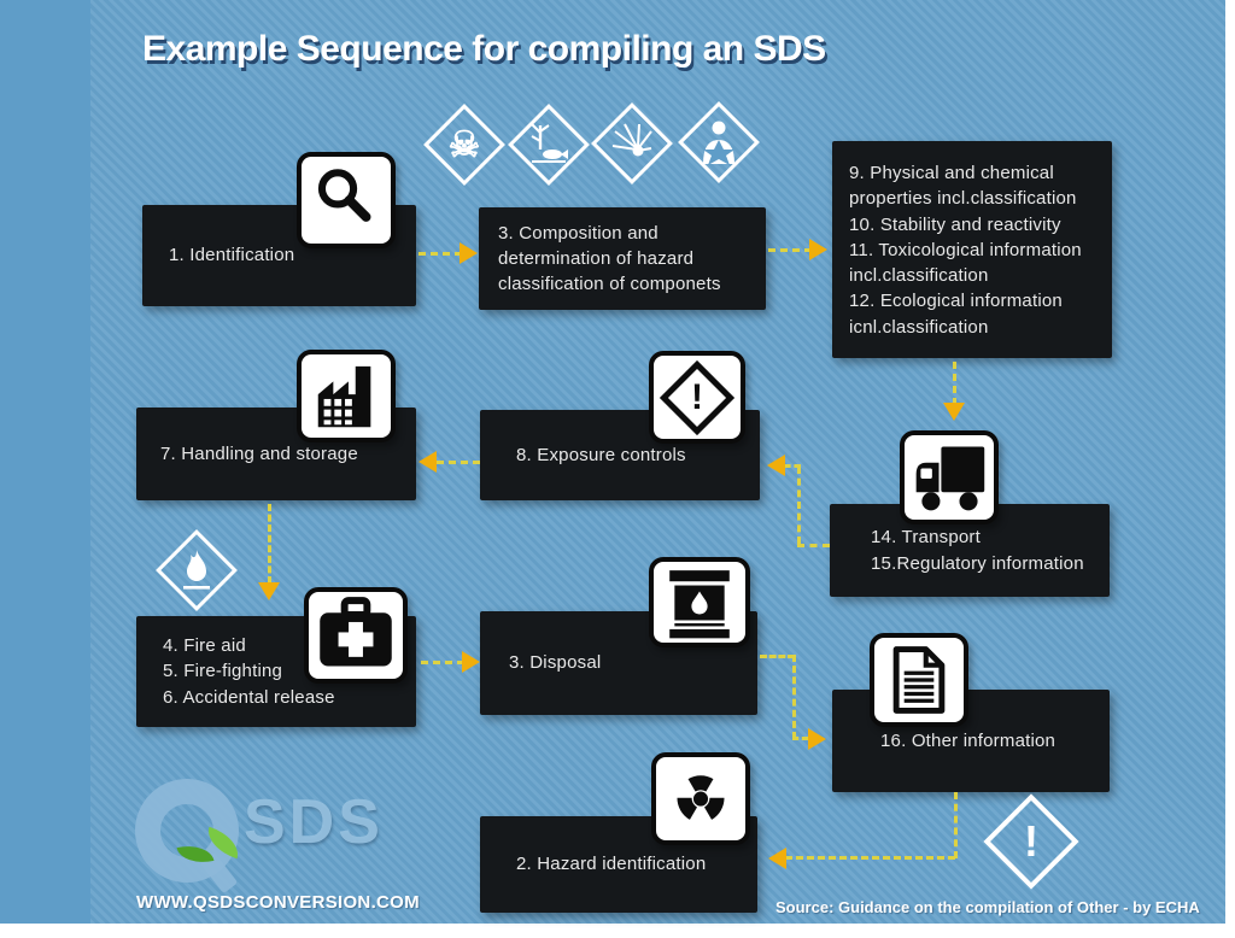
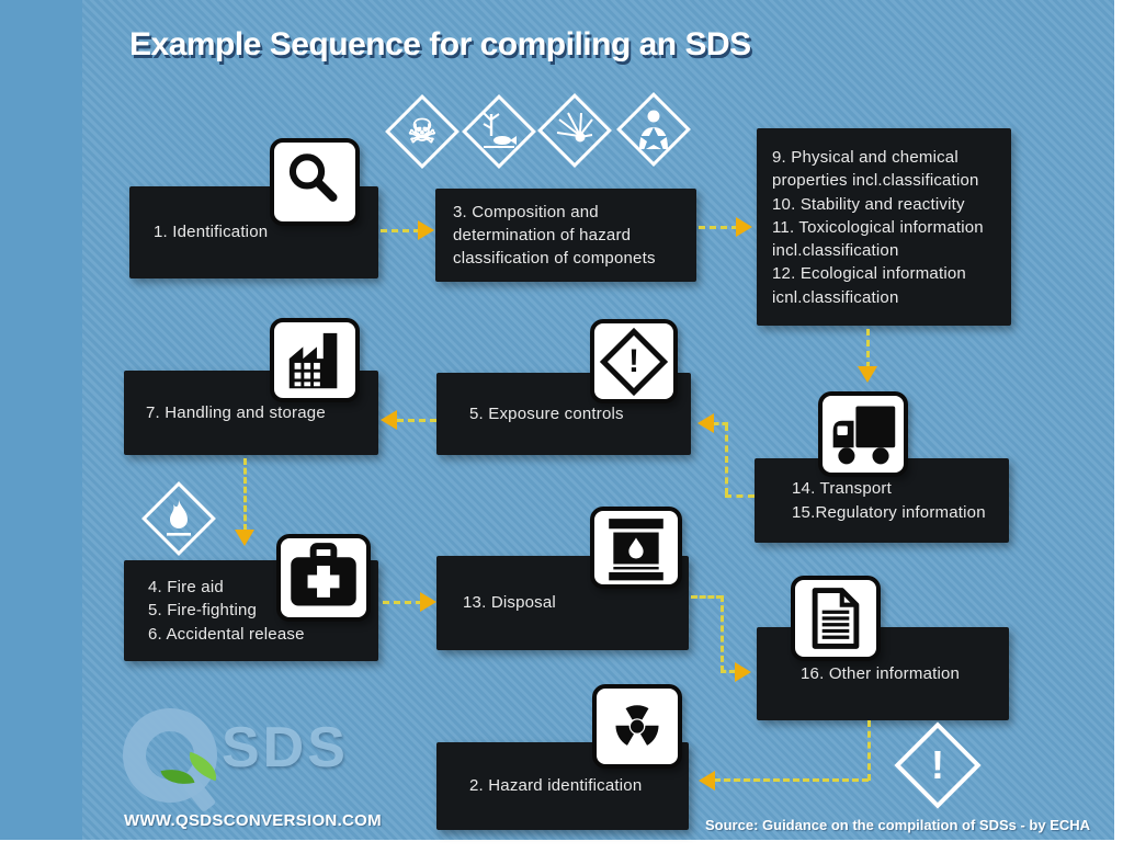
  Example Sequence for compiling an SDS
  ☠
  1. Identification
  3. Composition and
  determination of hazard
  classification of componets
  9. Physical and chemical
  properties incl.classification
  10. Stability and reactivity
  11. Toxicological information
  incl.classification
  12. Ecological information
  icnl.classification
  7. Handling and storage
- 8. Exposure controls
+ 5. Exposure controls
  !
  14. Transport
  15.Regulatory information
  4. Fire aid
  5. Fire-fighting
  6. Accidental release
- 3. Disposal
+ 13. Disposal
  16. Other information
  2. Hazard identification
  !
  SDS
  WWW.QSDSCONVERSION.COM
- Source: Guidance on the compilation of Other - by ECHA
+ Source: Guidance on the compilation of SDSs - by ECHA
